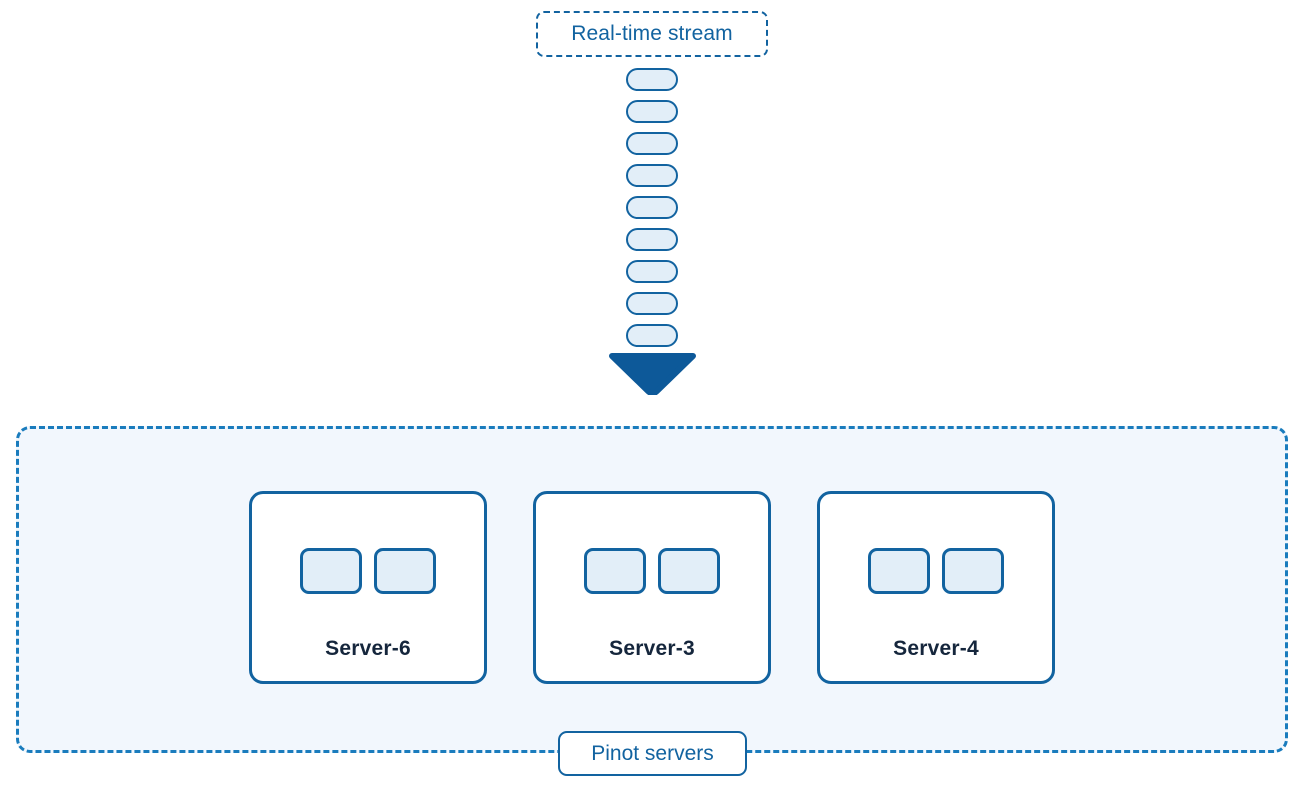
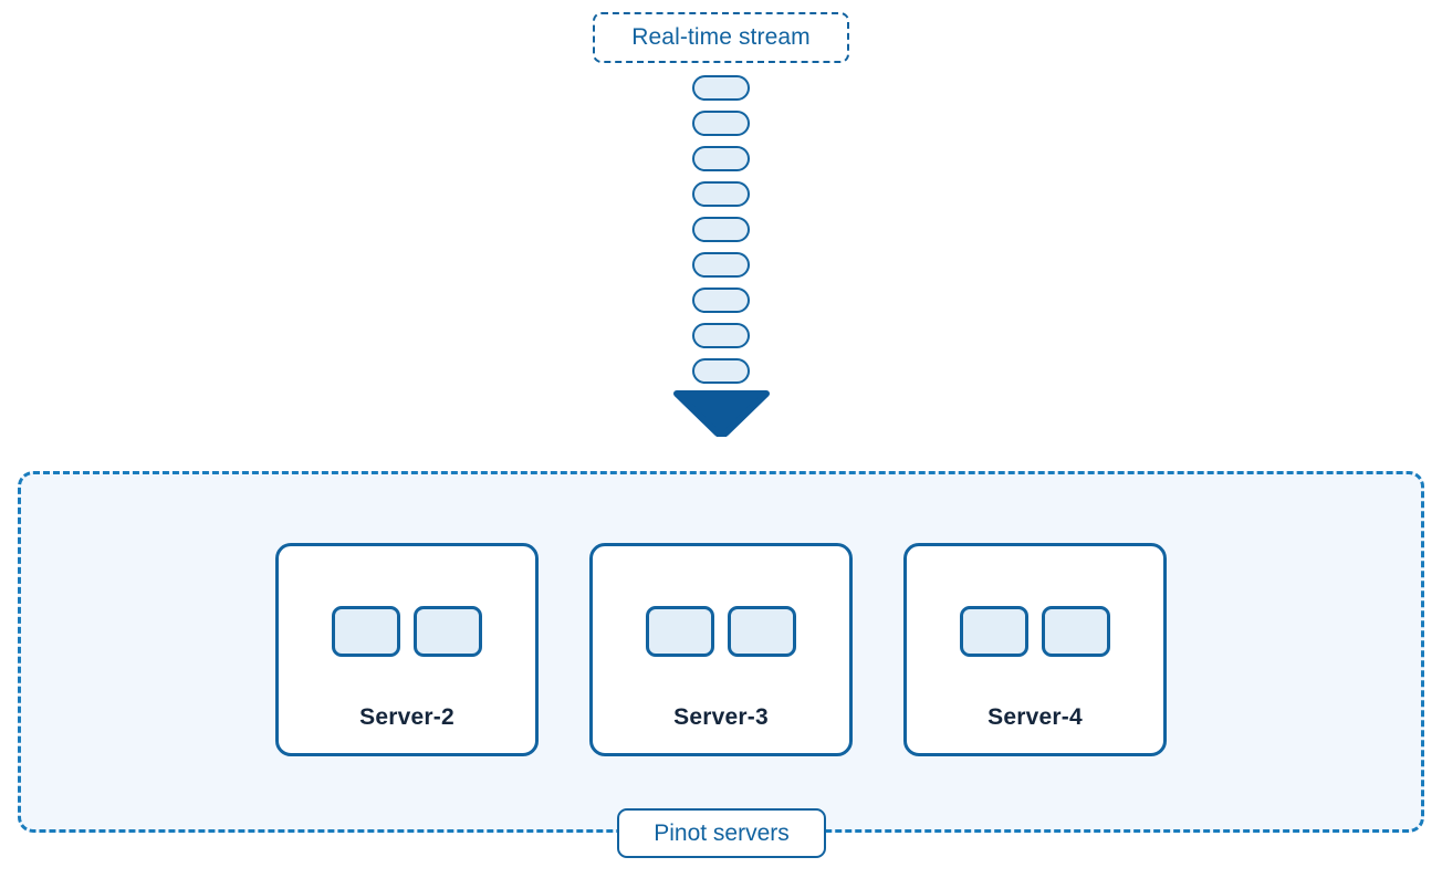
  Real-time stream
- Server-6
+ Server-2
  Server-3
  Server-4
  Pinot servers
